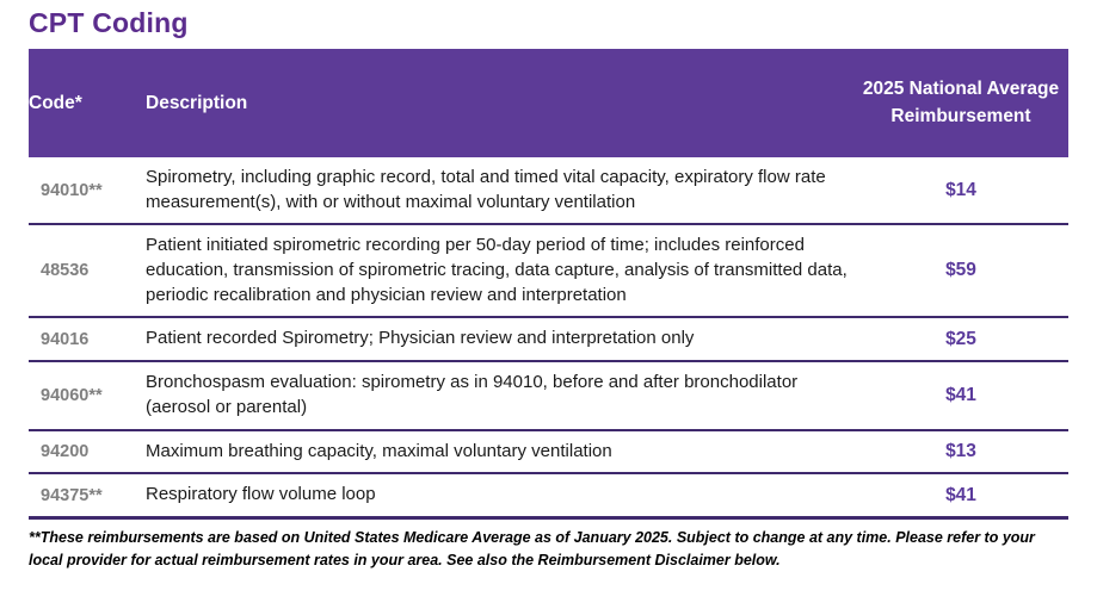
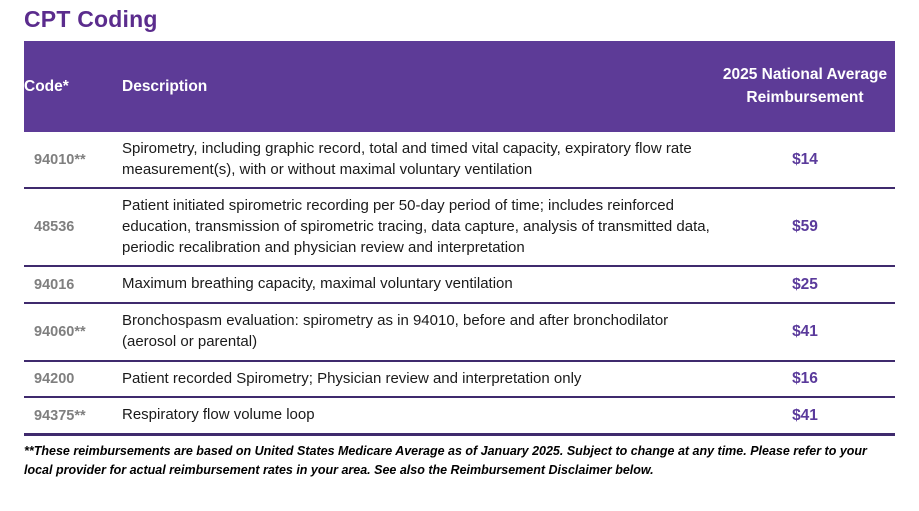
  CPT Coding
  Code*
  Description
  2025 National Average Reimbursement
  94010**
  Spirometry, including graphic record, total and timed vital capacity, expiratory flow rate measurement(s), with or without maximal voluntary ventilation
  $14
  48536
  Patient initiated spirometric recording per 50-day period of time; includes reinforced education, transmission of spirometric tracing, data capture, analysis of transmitted data, periodic recalibration and physician review and interpretation
  $59
  94016
- Patient recorded Spirometry; Physician review and interpretation only
+ Maximum breathing capacity, maximal voluntary ventilation
  $25
  94060**
  Bronchospasm evaluation: spirometry as in 94010, before and after bronchodilator (aerosol or parental)
  $41
  94200
- Maximum breathing capacity, maximal voluntary ventilation
+ Patient recorded Spirometry; Physician review and interpretation only
- $13
+ $16
  94375**
  Respiratory flow volume loop
  $41
  **These reimbursements are based on United States Medicare Average as of January 2025. Subject to change at any time. Please refer to your local provider for actual reimbursement rates in your area. See also the Reimbursement Disclaimer below.
